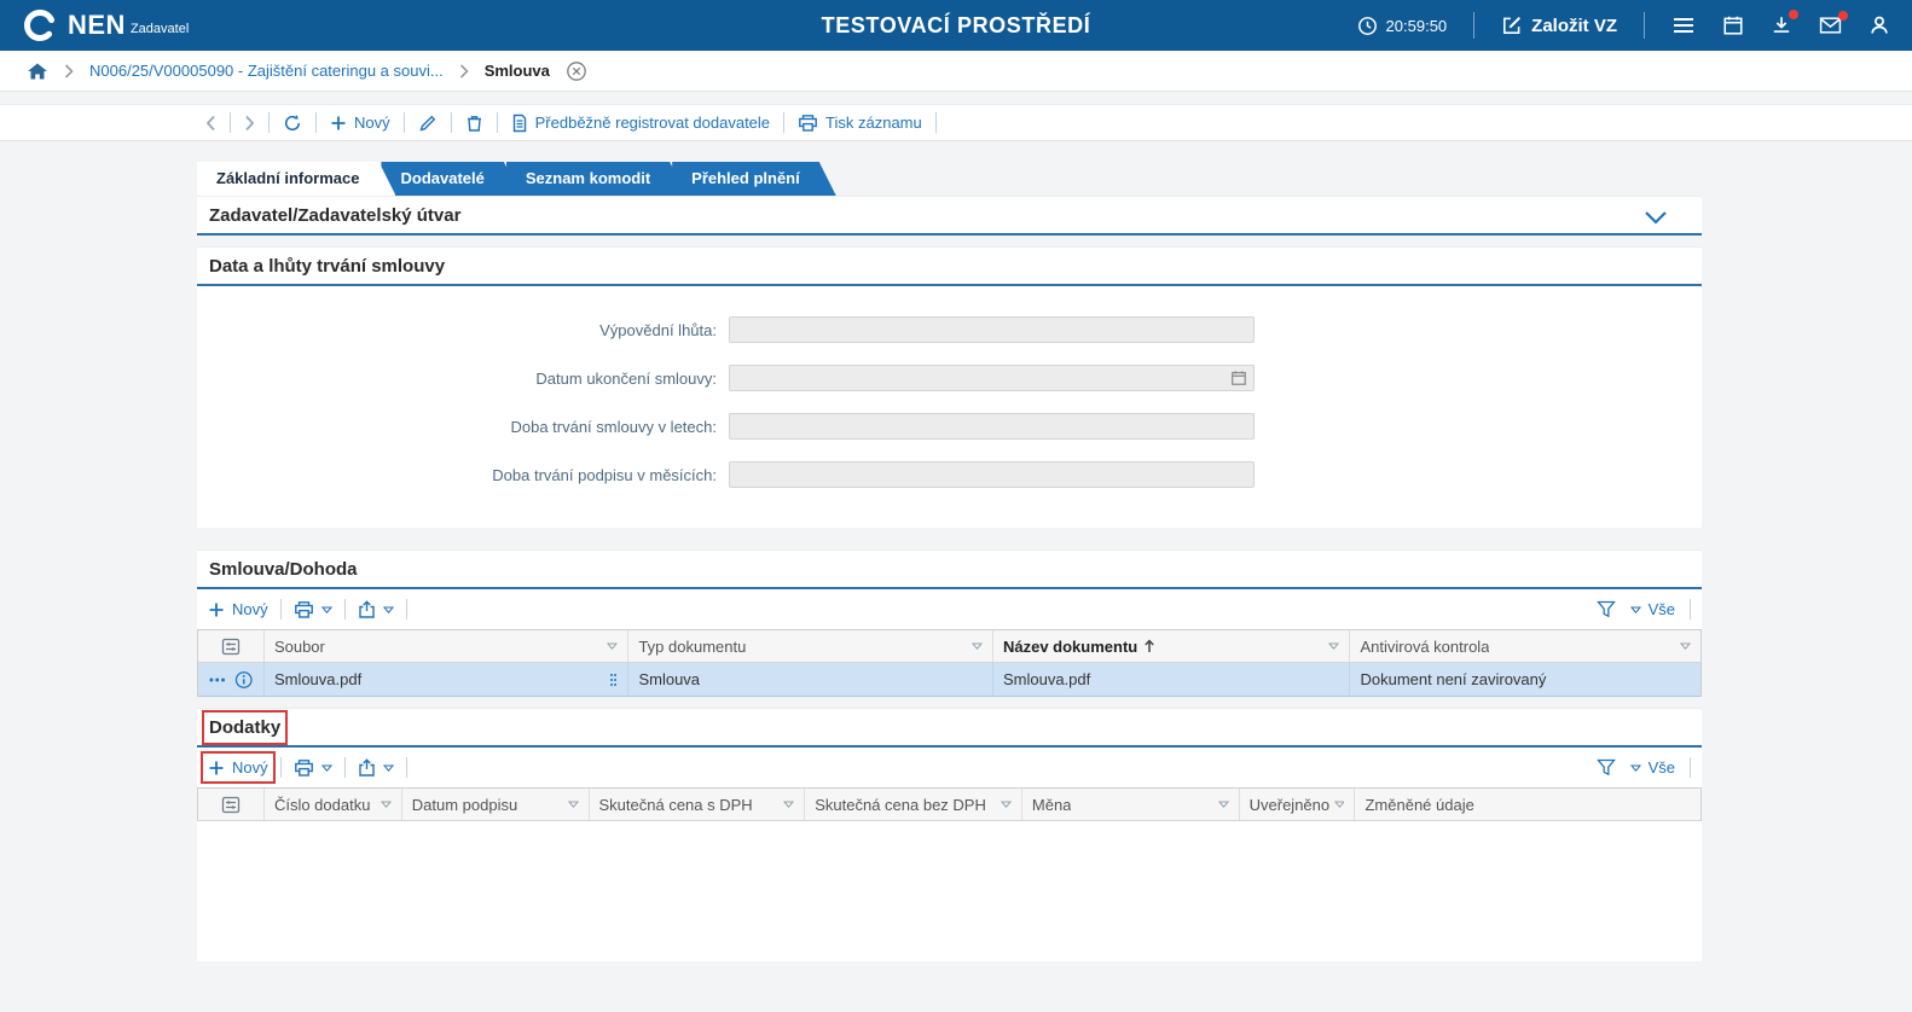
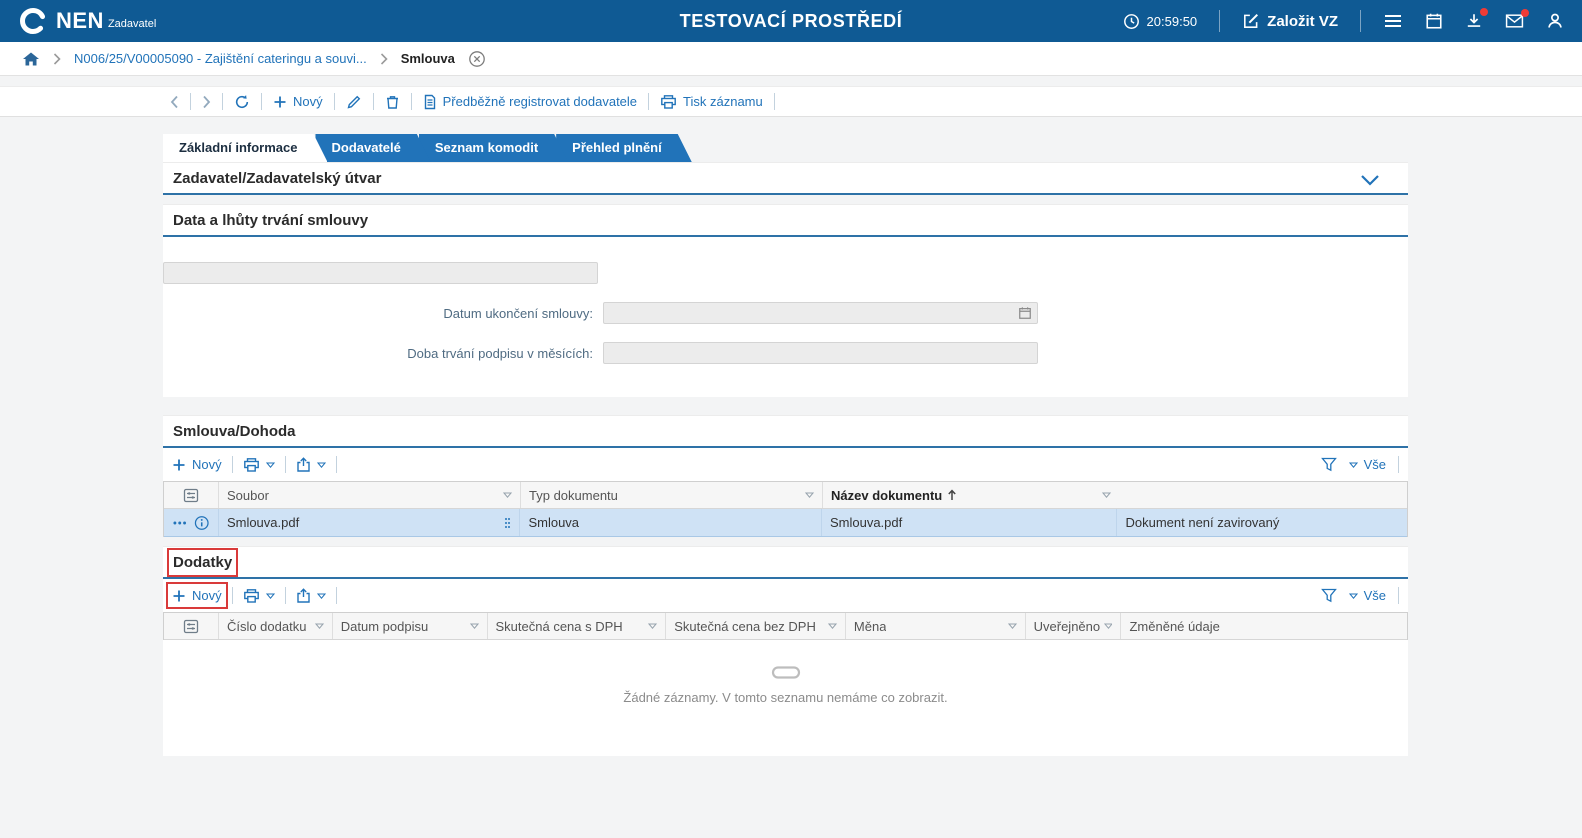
  NEN
  Zadavatel
  TESTOVACÍ PROSTŘEDÍ
  20:59:50
  Založit VZ
  N006/25/V00005090 - Zajištění cateringu a souvi...
  Smlouva
  Nový
  Předběžně registrovat dodavatele
  Tisk záznamu
  Základní informace
  Dodavatelé
  Seznam komodit
  Přehled plnění
  Zadavatel/Zadavatelský útvar
  Data a lhůty trvání smlouvy
- Výpovědní lhůta:
  Datum ukončení smlouvy:
- Doba trvání smlouvy v letech:
  Doba trvání podpisu v měsících:
  Smlouva/Dohoda
  Nový
  Vše
  Soubor
  Typ dokumentu
  Název dokumentu
- Antivirová kontrola
  Smlouva.pdf
  Smlouva
  Smlouva.pdf
  Dokument není zavirovaný
  Dodatky
  Nový
  Vše
  Číslo dodatku
  Datum podpisu
  Skutečná cena s DPH
  Skutečná cena bez DPH
  Měna
  Uveřejněno
  Změněné údaje
+ Žádné záznamy. V tomto seznamu nemáme co zobrazit.
